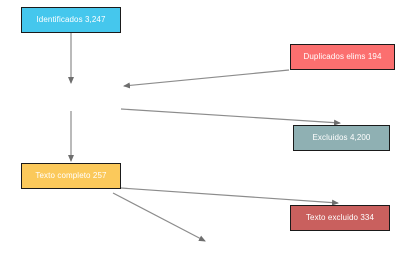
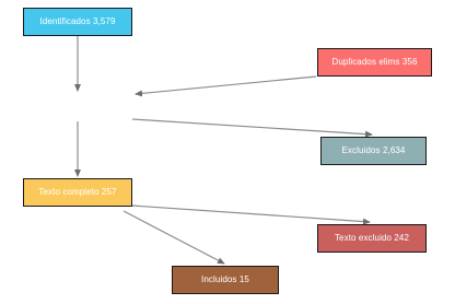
- Identificados 3,247
+ Identificados 3,579
- Duplicados elims 194
+ Duplicados elims 356
- Excluidos 4,200
+ Excluidos 2,634
  Texto completo 257
- Texto excluido 334
+ Texto excluido 242
+ Incluidos 15
